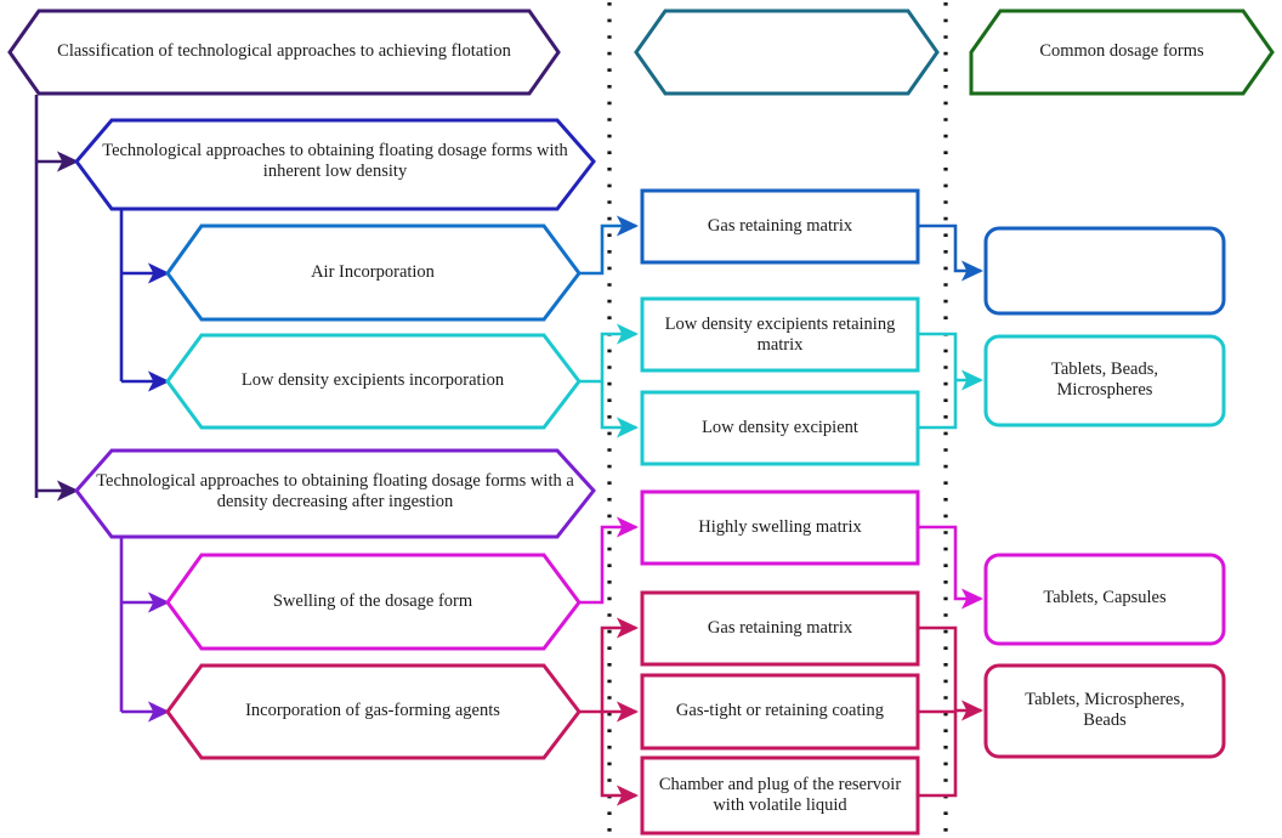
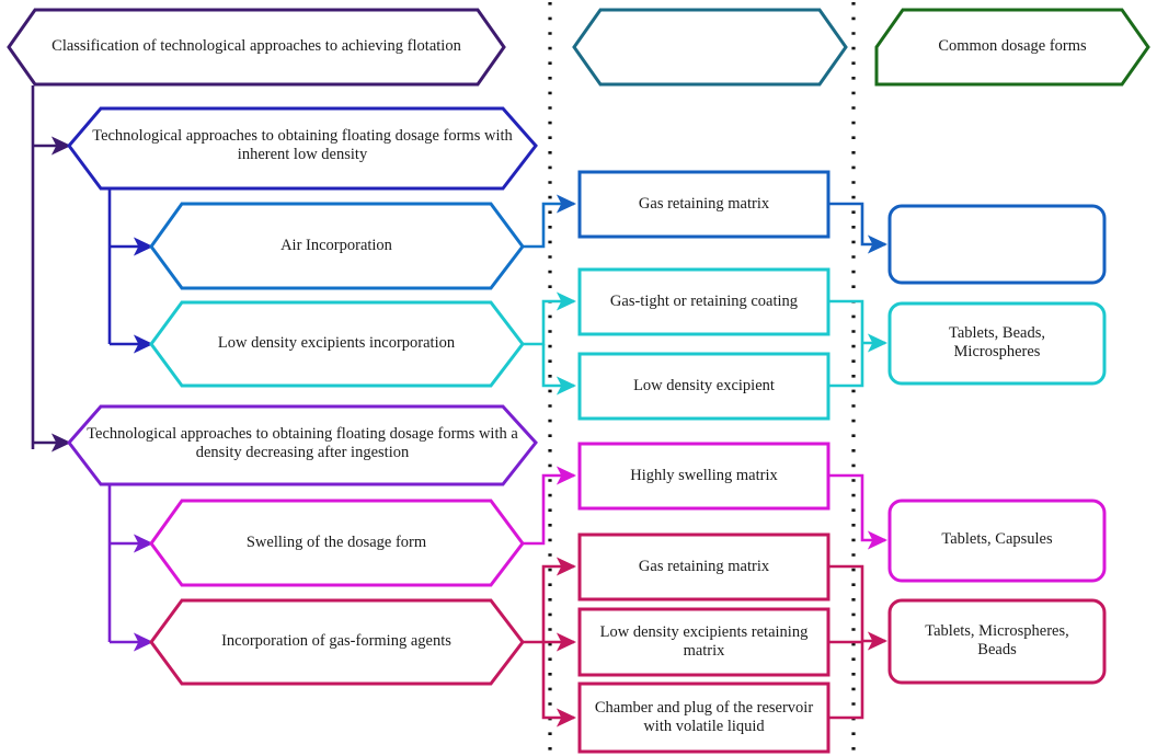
  Classification of technological approaches to achieving flotation
  Common dosage forms
  Technological approaches to obtaining floating dosage forms with inherent low density
  Technological approaches to obtaining floating dosage forms with a density decreasing after ingestion
  Air Incorporation
  Low density excipients incorporation
  Swelling of the dosage form
  Incorporation of gas-forming agents
  Gas retaining matrix
- Low density excipients retaining matrix
+ Gas-tight or retaining coating
  Low density excipient
  Highly swelling matrix
  Gas retaining matrix
- Gas-tight or retaining coating
+ Low density excipients retaining matrix
  Chamber and plug of the reservoir with volatile liquid
  Tablets, Beads, Microspheres
  Tablets, Capsules
  Tablets, Microspheres, Beads
